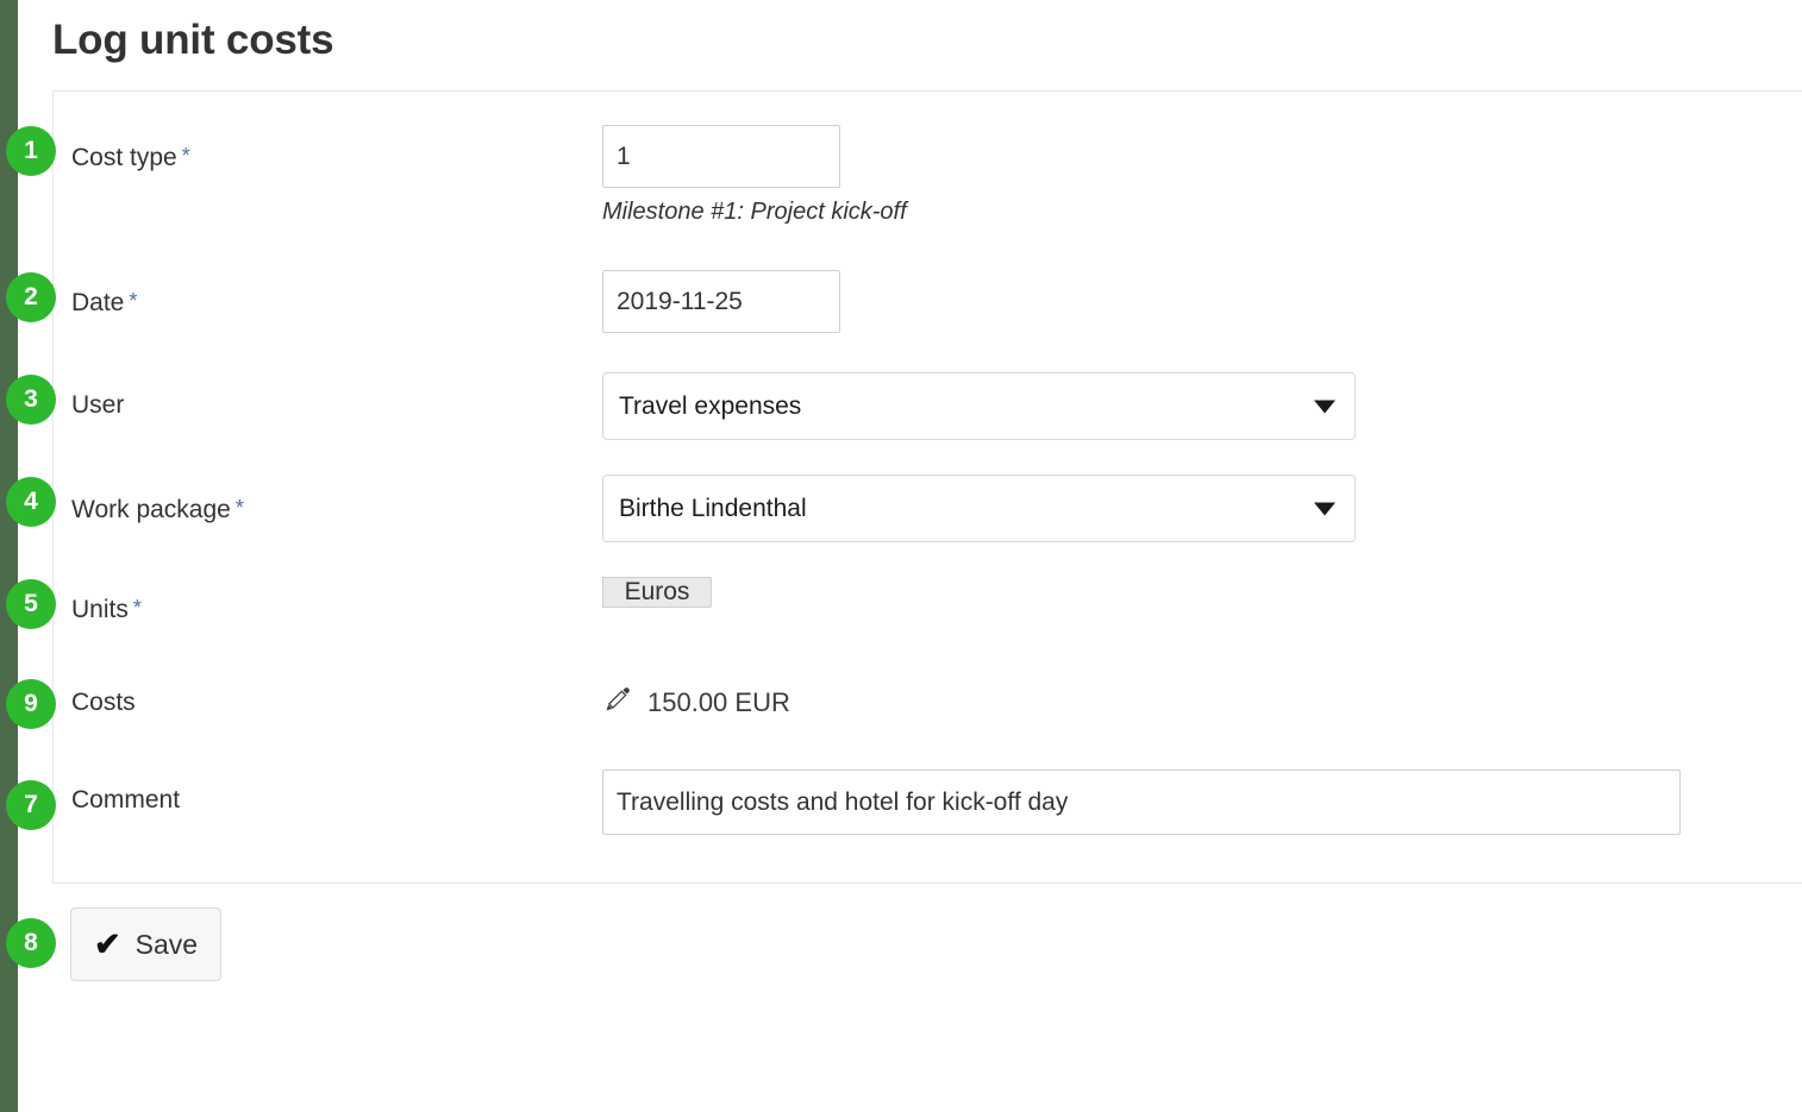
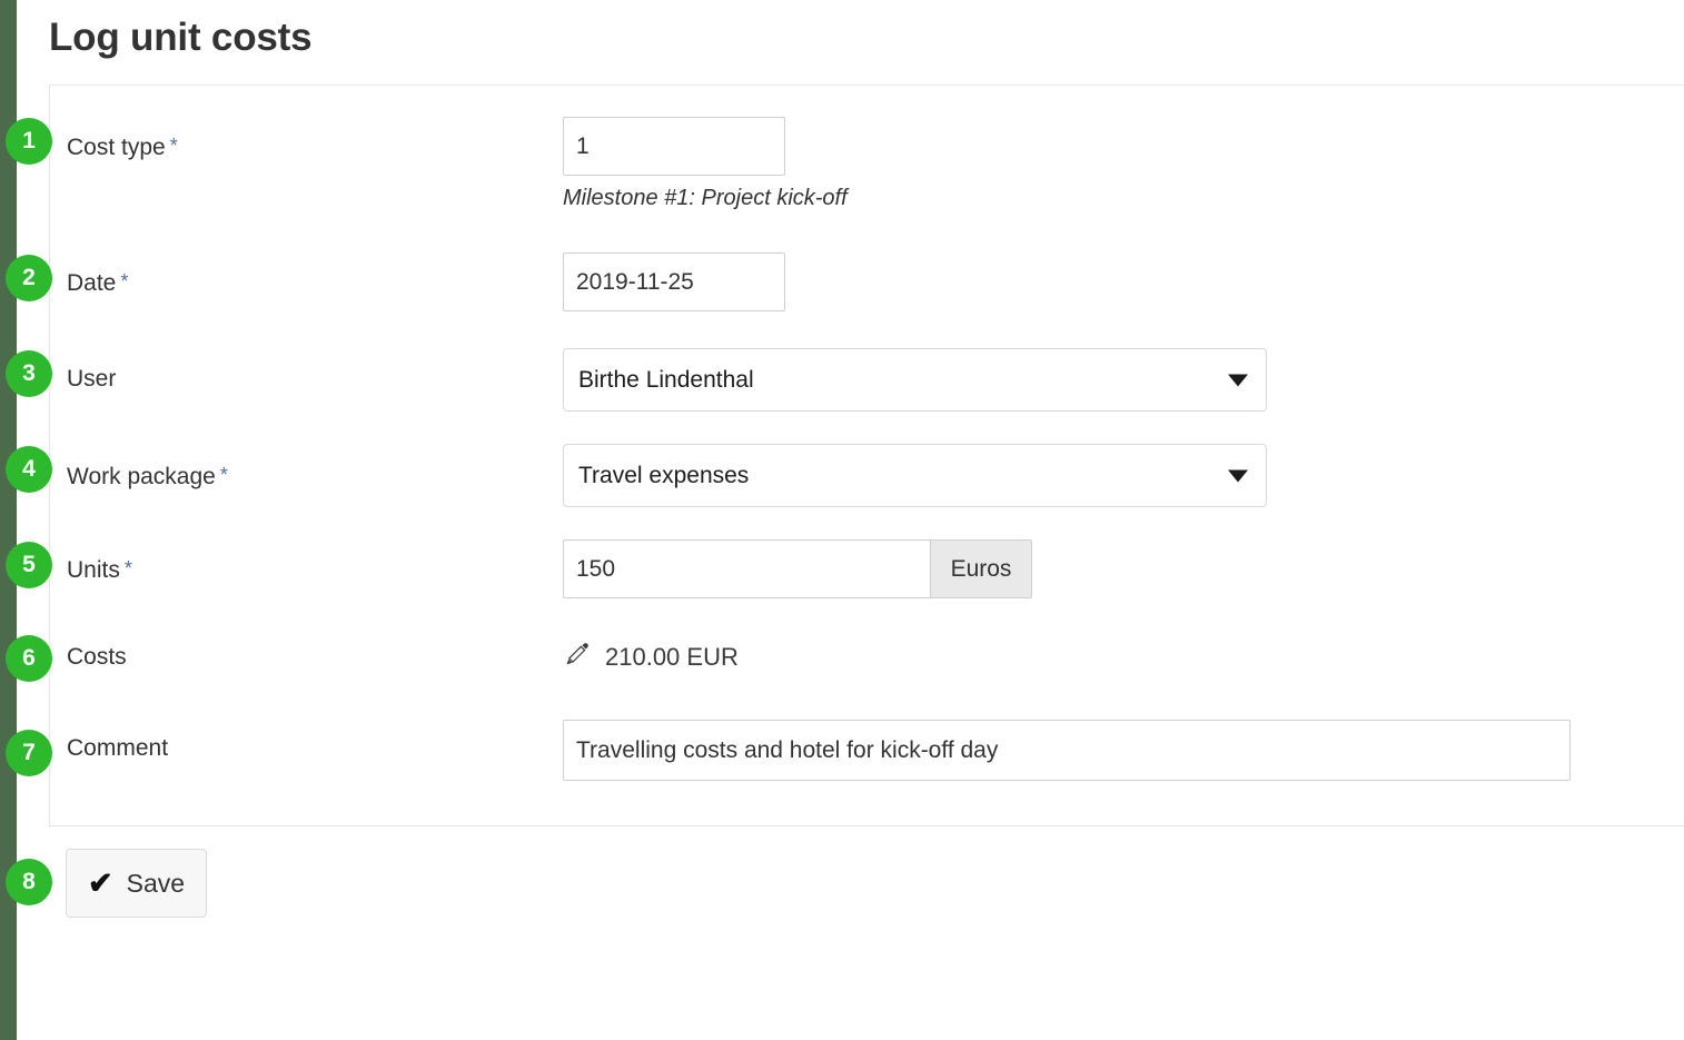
  Log unit costs
  Cost type *
  1
  Milestone #1: Project kick-off
  Date *
  2019-11-25
  User
- Travel expenses
+ Birthe Lindenthal
  Work package *
- Birthe Lindenthal
+ Travel expenses
  Units *
+ 150
  Euros
  Costs
- 150.00 EUR
+ 210.00 EUR
  Comment
  Travelling costs and hotel for kick-off day
  ✔
  Save
  1
  2
  3
  4
  5
- 9
+ 6
  7
  8
